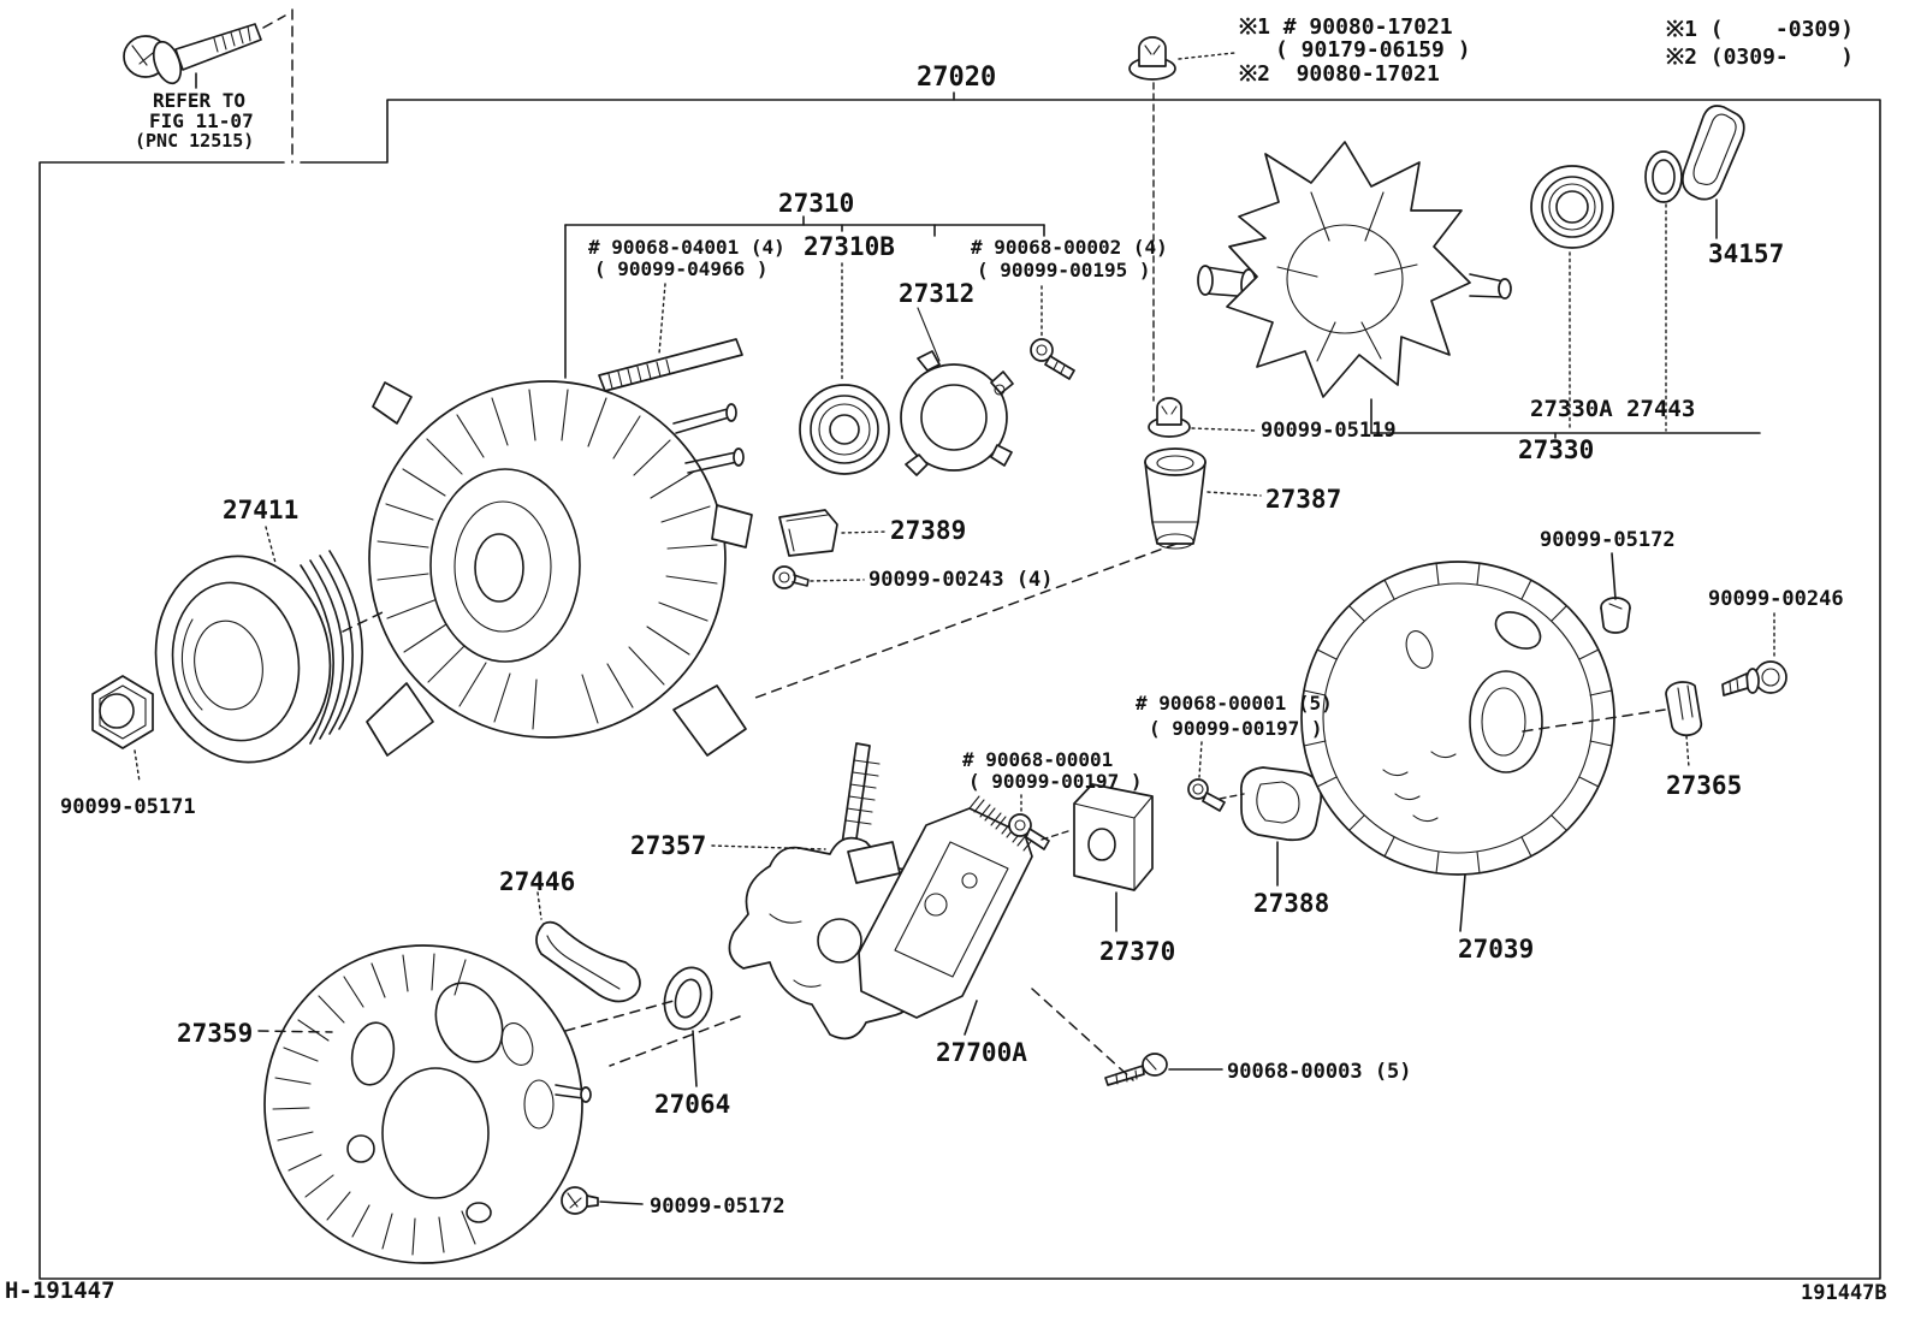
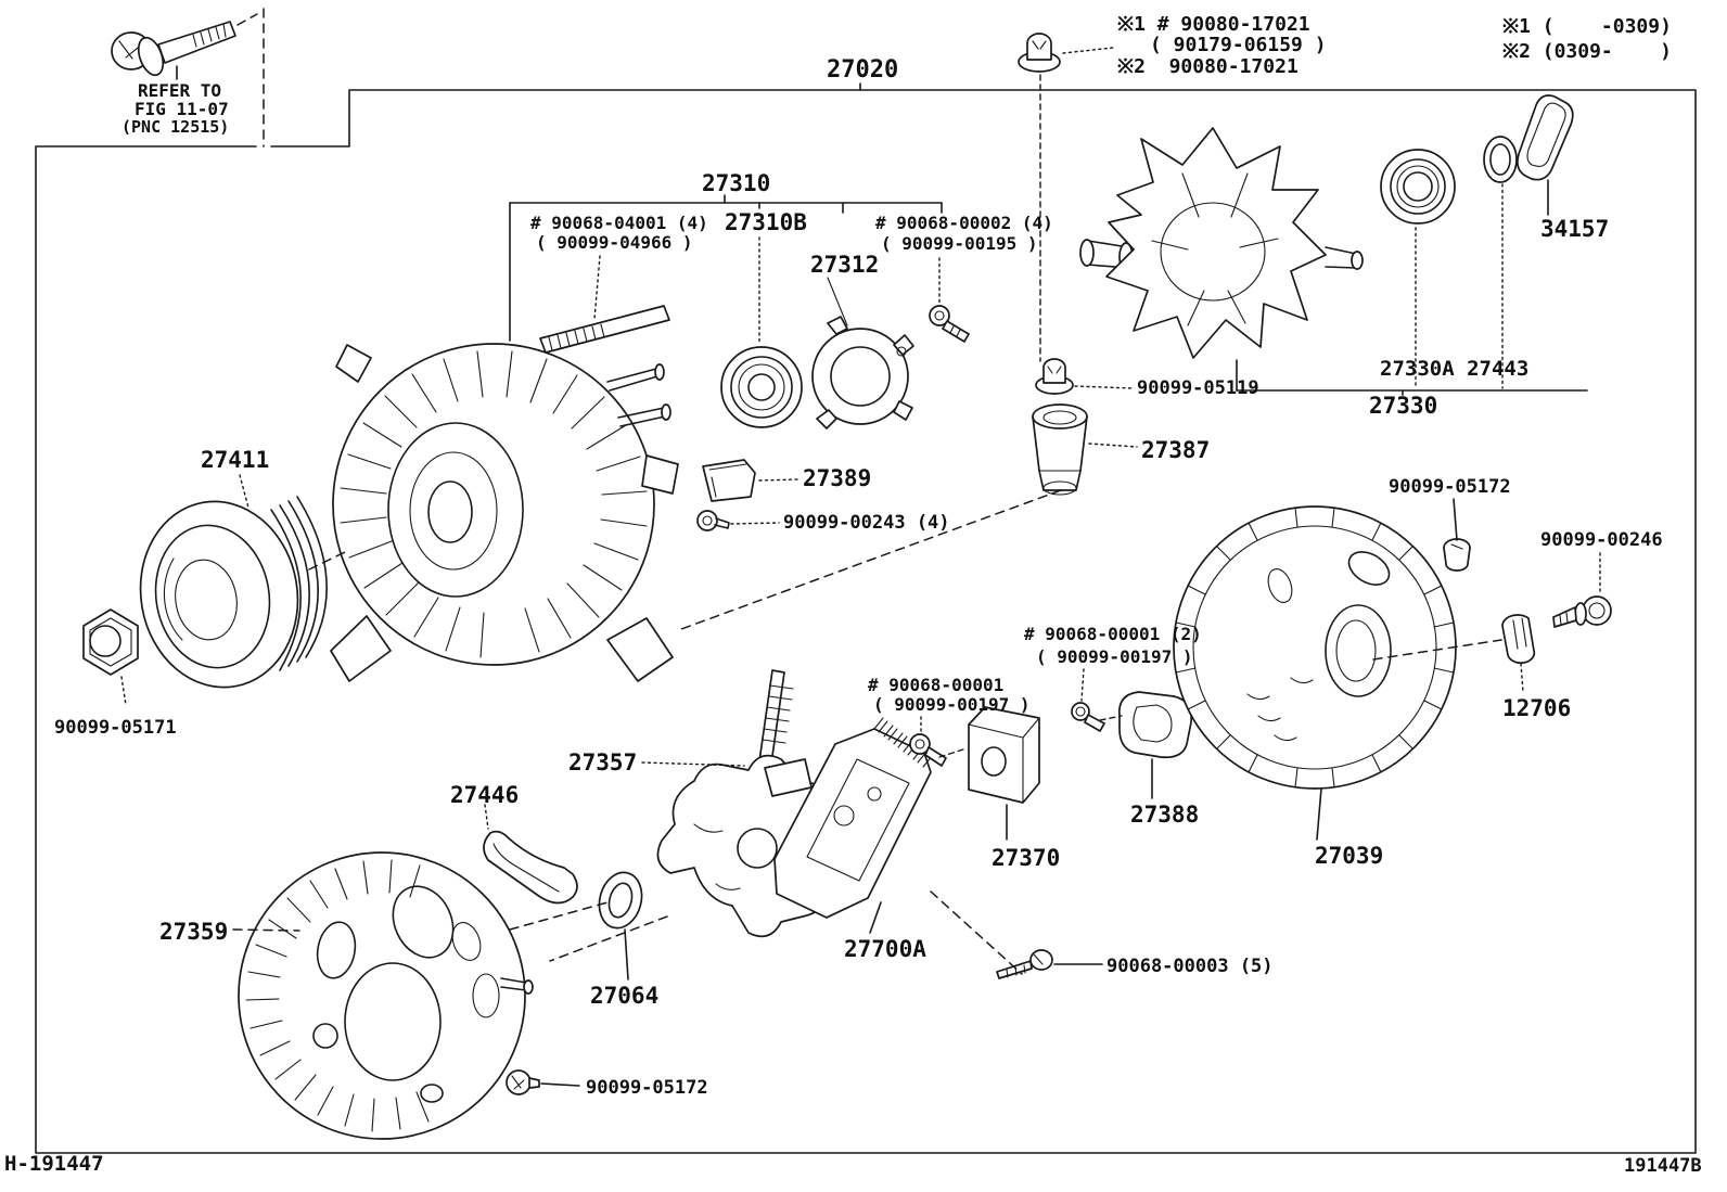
  27020
  ※1 # 90080-17021
  ( 90179-06159 )
  ※2 90080-17021
  ※1 ( -0309)
  ※2 (0309- )
  REFER TO
  FIG 11-07
  (PNC 12515)
  27310
  # 90068-04001 (4)
  ( 90099-04966 )
  27310B
  27312
  # 90068-00002 (4)
  ( 90099-00195 )
  34157
  90099-05119
  27330A 27443
  27330
  27387
  27411
  27389
  90099-00243 (4)
  90099-05172
  90099-00246
  90099-05171
- 27365
+ 12706
- # 90068-00001 (5)
+ # 90068-00001 (2)
  ( 90099-00197 )
  # 90068-00001
  ( 90099-00197 )
  27357
  27446
  27388
  27370
  27039
  27359
  27700A
  27064
  90068-00003 (5)
  90099-05172
  H-191447
  191447B
